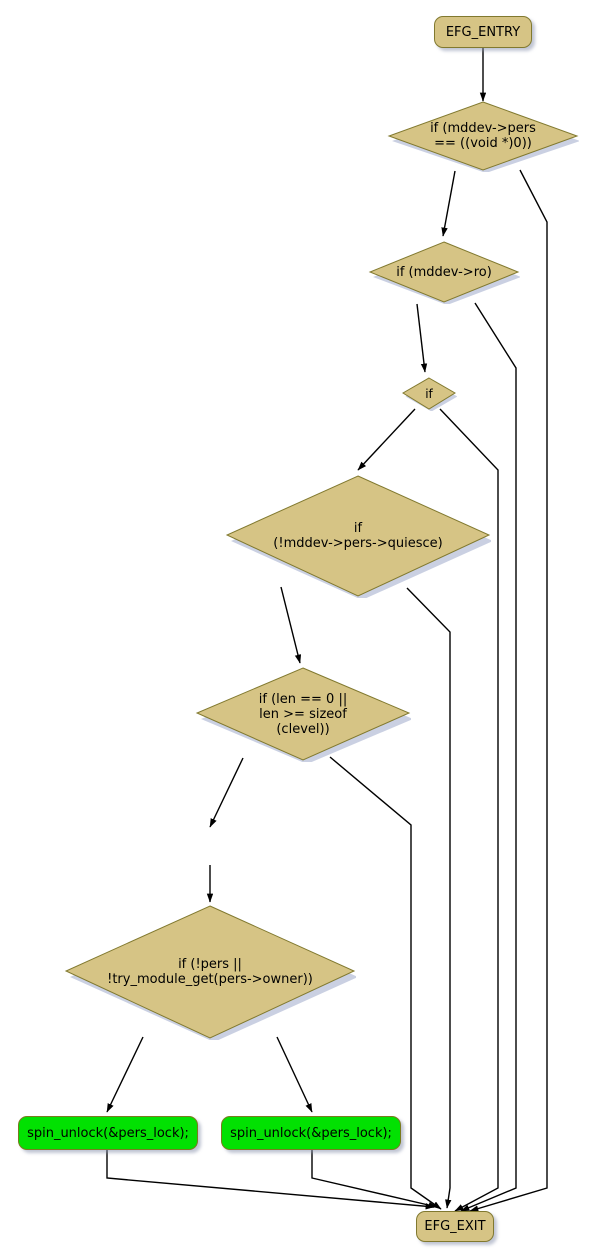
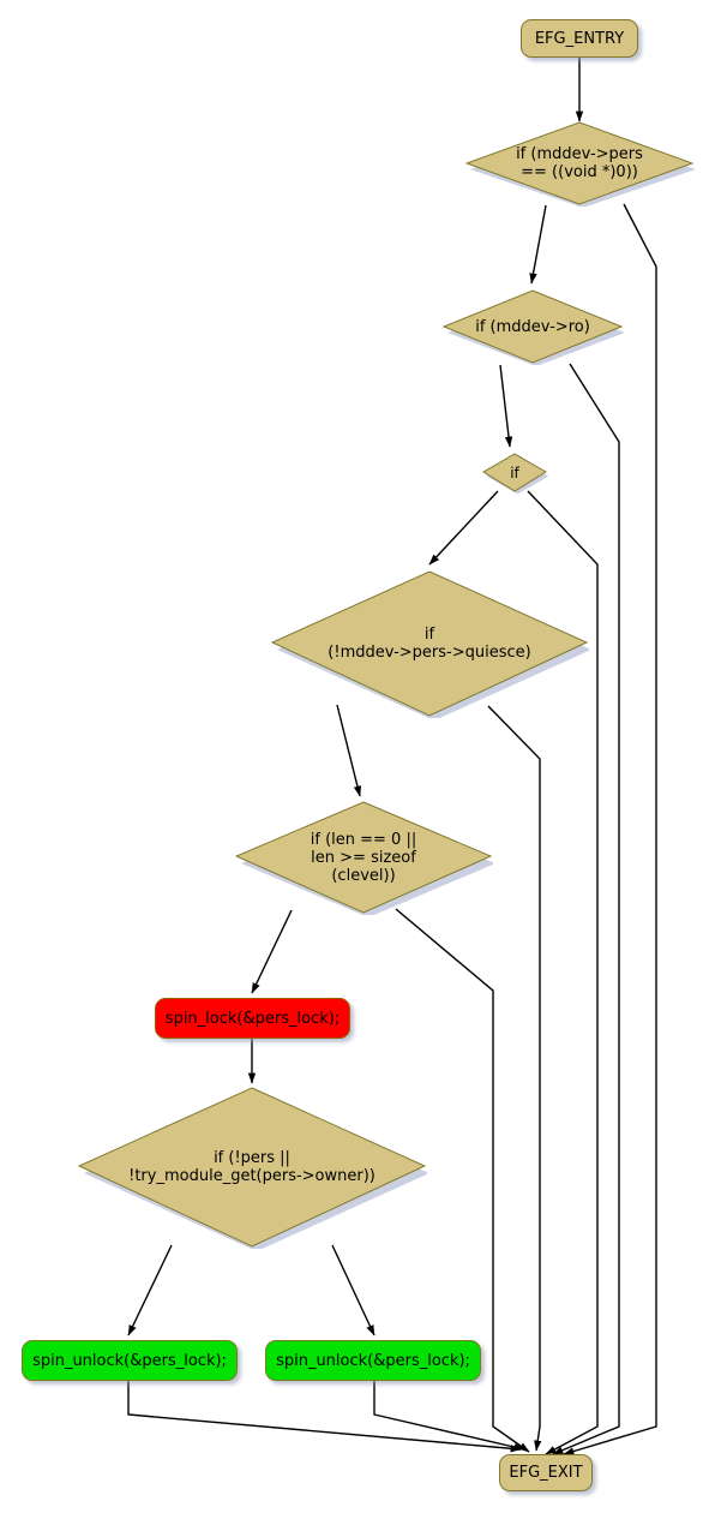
  EFG_ENTRY
  if (mddev->pers
  == ((void *)0))
  if (mddev->ro)
  if
  if
  (!mddev->pers->quiesce)
  if (len == 0 ||
  len >= sizeof
  (clevel))
+ spin_lock(&pers_lock);
  if (!pers ||
  !try_module_get(pers->owner))
  spin_unlock(&pers_lock);
  spin_unlock(&pers_lock);
  EFG_EXIT
